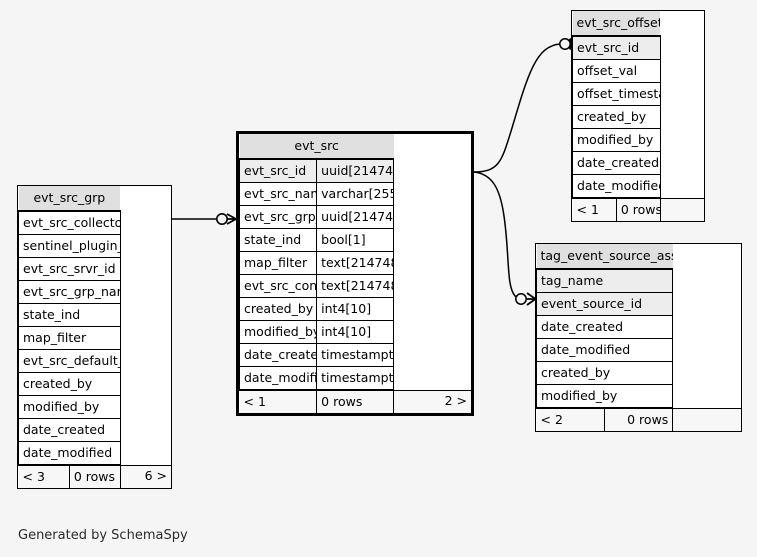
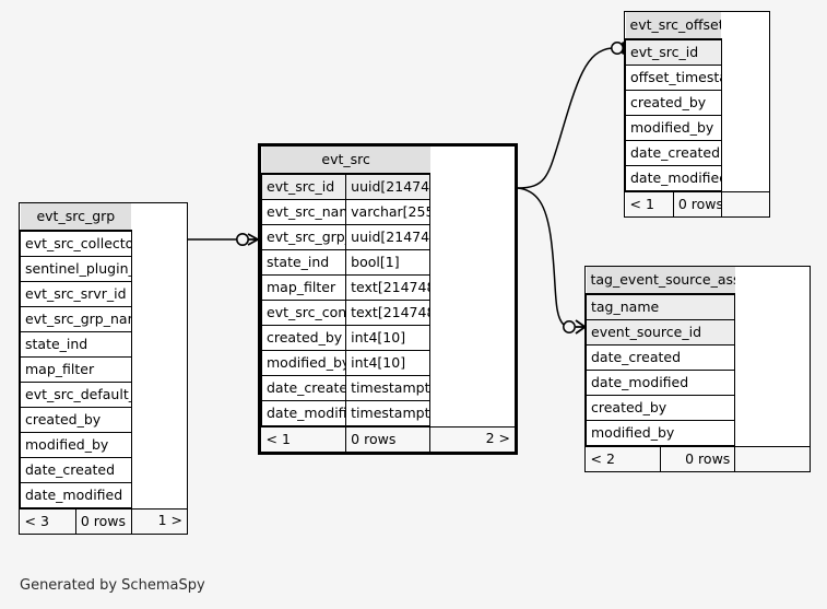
  evt_src_grp
  evt_src_collecto
  sentinel_plugin
  evt_src_srvr_id
  evt_src_grp_na
  state_ind
  map_filter
  created_by
  modified_by
  date_created
  date_modified
- < 3	0 rows	6 >
+ < 3	0 rows	1 >
  evt_src
  evt_src_id	uuid[21474
  evt_src_na	varchar[255
  evt_src_grp	uuid[21474
  state_ind	bool[1]
  map_filter	text[21474
  evt_src_con	text[21474
  created_by	int4[10]
  modified_b	int4[10]
  date_create	timestampt
  date_modifi	timestampt
  < 1	0 rows	2 >
  evt_src_offset
  evt_src_id
- offset_val
  offset_timest
  created_by
  modified_by
  date_created
  date_modifie
  < 1	0 rows
  tag_name
  event_source_id
  date_created
  date_modified
  created_by
  modified_by
  < 2	0 rows
  Generated by SchemaSpy
